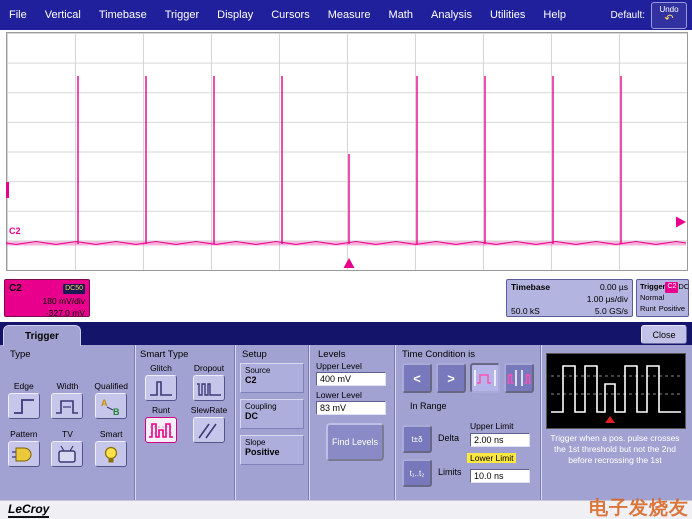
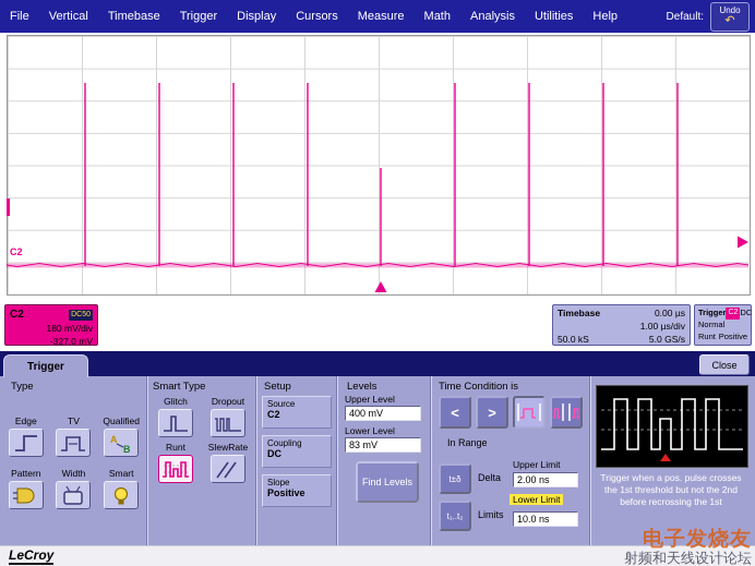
  File
  Vertical
  Timebase
  Trigger
  Display
  Cursors
  Measure
  Math
  Analysis
  Utilities
  Help
  Default:
  Undo
  ↶
  C2
  C2
  180 mV/div
  -327.0 mV
  Timebase
  0.00 µs
  1.00 µs/div
  50.0 kS
  5.0 GS/s
  Trigger
  DC
  Normal
  Runt
  Positive
  Trigger
  Close
  Type
  Edge
- Width
+ TV
  Qualified
  A
  B
  Pattern
- TV
+ Width
  Smart
  Smart Type
  Glitch
  Dropout
  Runt
  SlewRate
  Setup
  Source
  C2
  Coupling
  DC
  Slope
  Positive
  Levels
  Upper Level
  400 mV
  Lower Level
  83 mV
  Find Levels
  Time Condition is
  <
  >
  In Range
  t±δ
  Delta
  t₁..t₂
  Limits
  Upper Limit
  2.00 ns
  Lower Limit
  10.0 ns
  Trigger when a pos. pulse crosses the 1st threshold but not the 2nd before recrossing the 1st
  LeCroy
  电子发烧友
+ 射频和天线设计论坛
